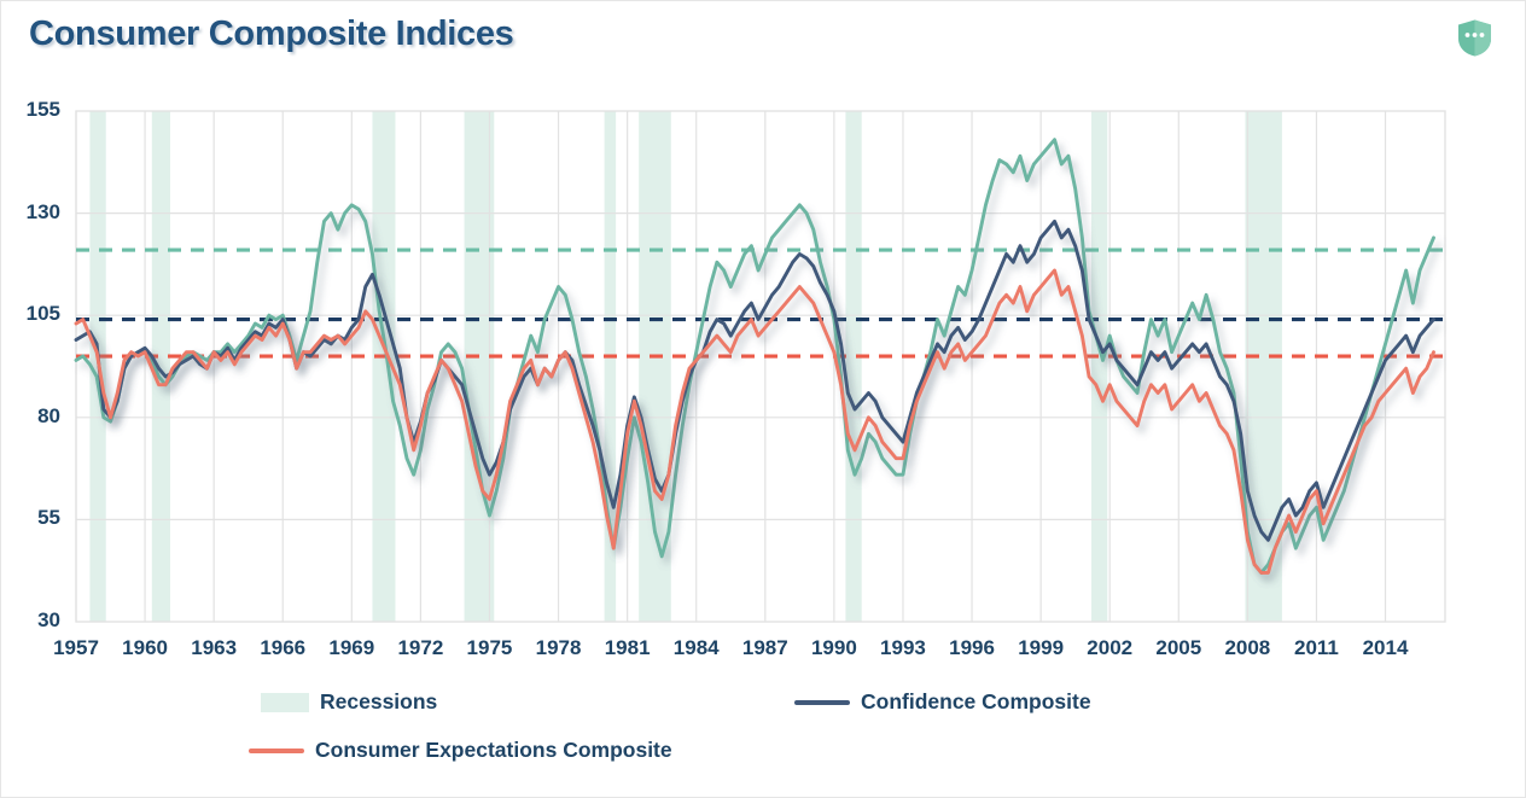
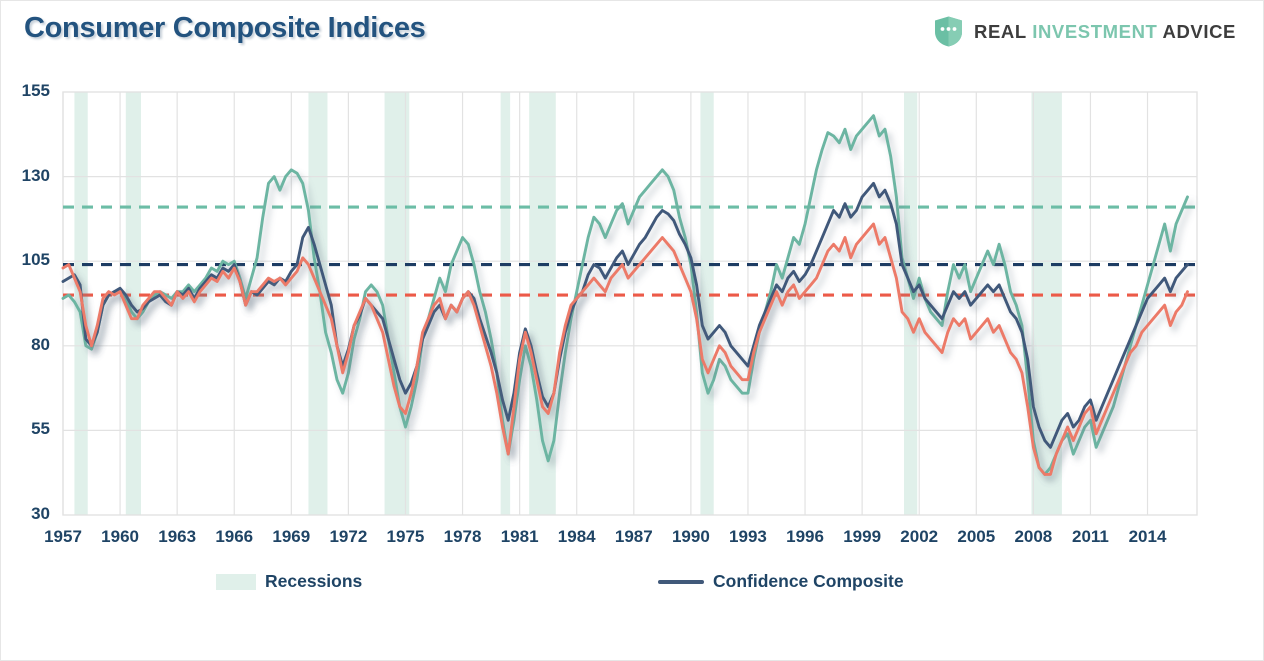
  Consumer Composite Indices
+ REAL INVESTMENT ADVICE
  30
  55
  80
  105
  130
  155
  1957
  1960
  1963
  1966
  1969
  1972
  1975
  1978
  1981
  1984
  1987
  1990
  1993
  1996
  1999
  2002
  2005
  2008
  2011
  2014
  Recessions
  Confidence Composite
- Consumer Expectations Composite
